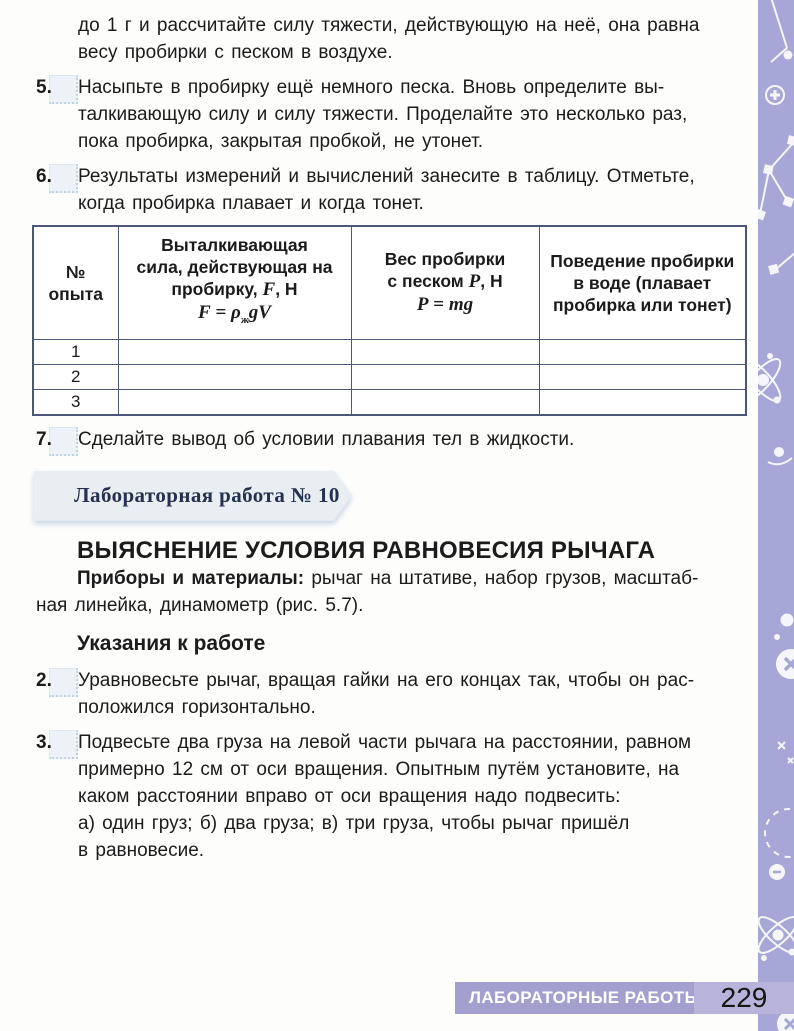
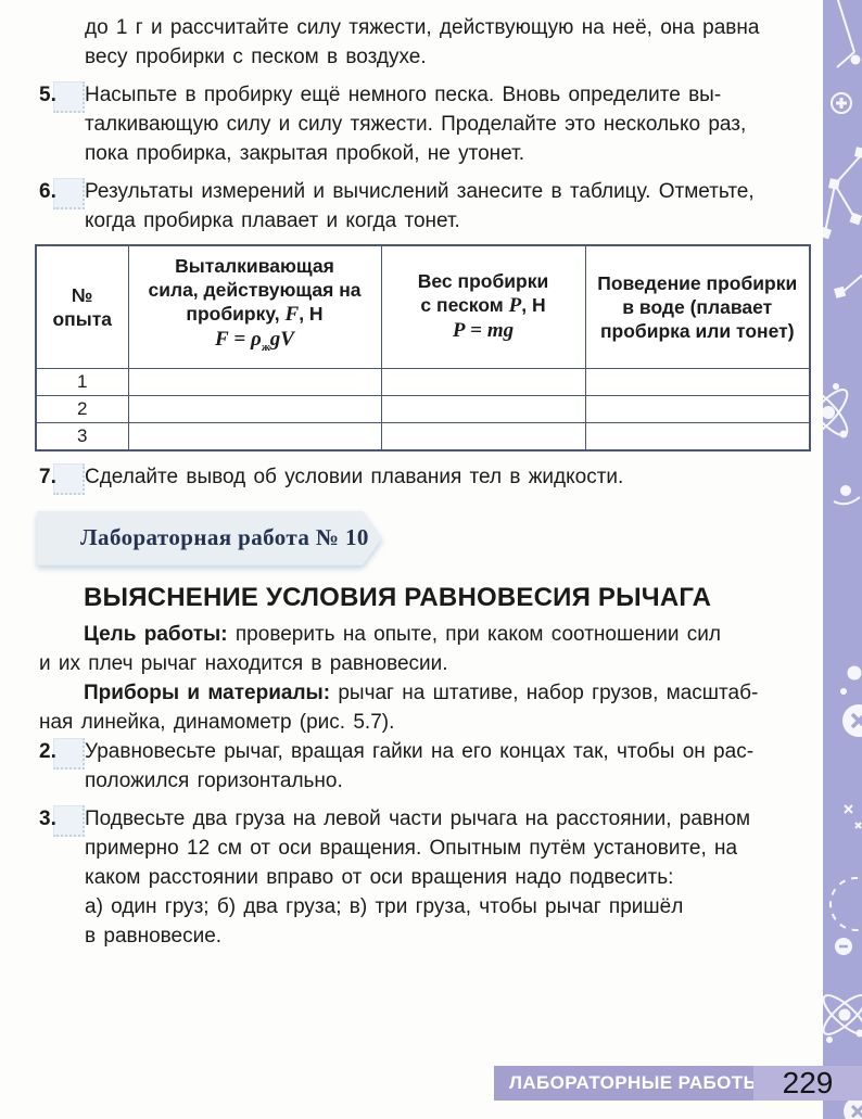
  ЛАБОРАТОРНЫЕ РАБОТ
  229
  до 1 г и рассчитайте силу тяжести, действующую на неё, она равна
  весу пробирки с песком в воздухе.
  5.
  Насыпьте в пробирку ещё немного песка. Вновь определите вы-
  талкивающую силу и силу тяжести. Проделайте это несколько раз,
  пока пробирка, закрытая пробкой, не утонет.
  6.
  Результаты измерений и вычислений занесите в таблицу. Отметьте,
  когда пробирка плавает и когда тонет.
  № опыта	Выталкивающая сила, действующая на пробирку, F, Н F = ρжgV	Вес пробирки с песком P, Н P = mg	Поведение пробирки в воде (плавает пробирка или тонет)
  1
  2
  3
  7.
  Сделайте вывод об условии плавания тел в жидкости.
  Лабораторная работа № 10
  ВЫЯСНЕНИЕ УСЛОВИЯ РАВНОВЕСИЯ РЫЧАГА
+ Цель работы: проверить на опыте, при каком соотношении сил
+ и их плеч рычаг находится в равновесии.
  Приборы и материалы: рычаг на штативе, набор грузов, масштаб-
  ная линейка, динамометр (рис. 5.7).
- Указания к работе
  2.
  Уравновесьте рычаг, вращая гайки на его концах так, чтобы он рас-
  положился горизонтально.
  3.
  Подвесьте два груза на левой части рычага на расстоянии, равном
  примерно 12 см от оси вращения. Опытным путём установите, на
  каком расстоянии вправо от оси вращения надо подвесить:
  а) один груз; б) два груза; в) три груза, чтобы рычаг пришёл
  в равновесие.
